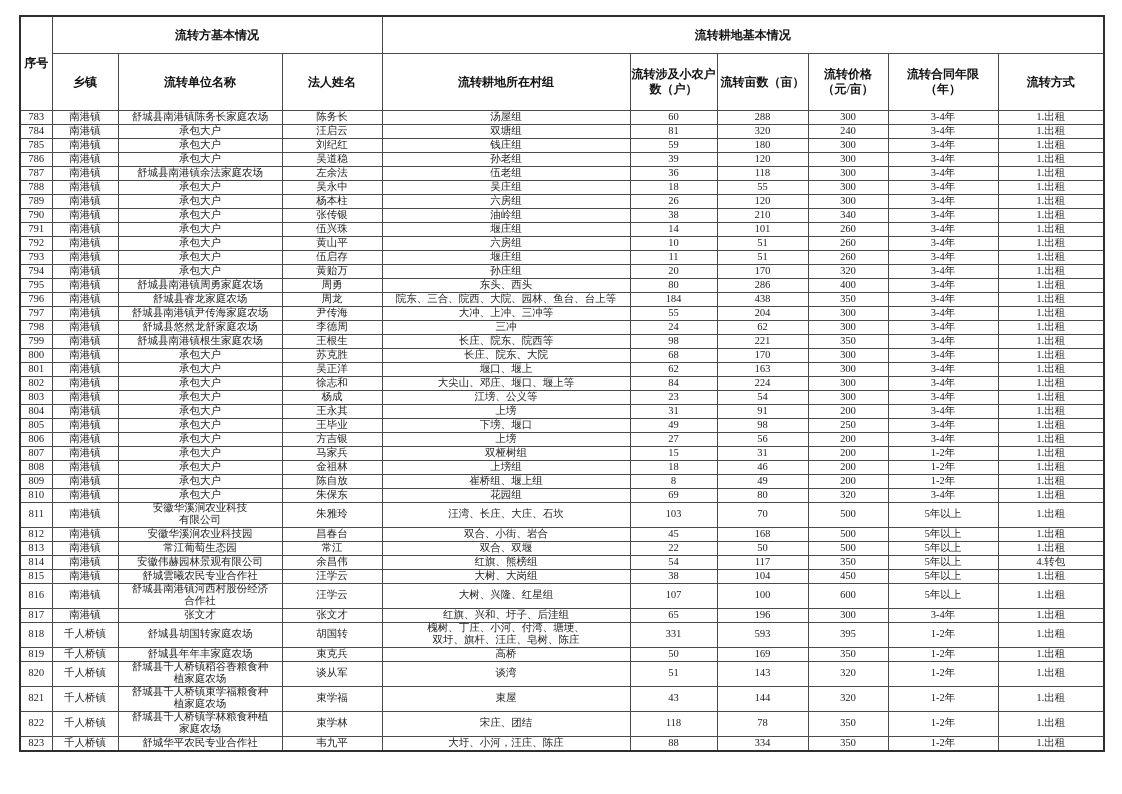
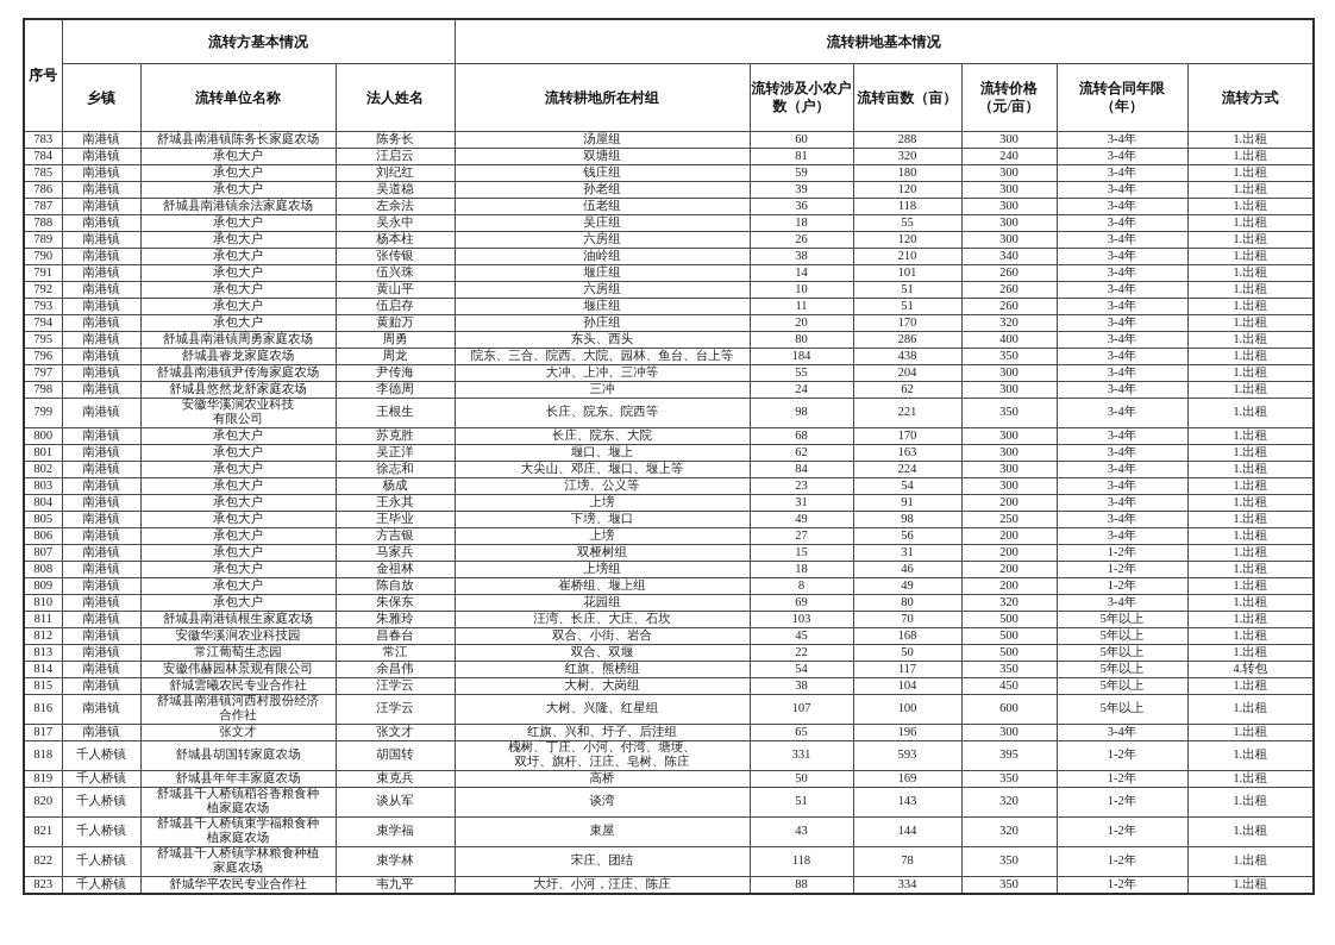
  序号	流转方基本情况	流转耕地基本情况
  乡镇	流转单位名称	法人姓名	流转耕地所在村组	流转涉及小农户 数（户）	流转亩数（亩）	流转价格 （元/亩）	流转合同年限（年）	流转方式
  783	南港镇	舒城县南港镇陈务长家庭农场	陈务长	汤屋组	60	288	300	3-4年	1.出租
  784	南港镇	承包大户	汪启云	双塘组	81	320	240	3-4年	1.出租
  785	南港镇	承包大户	刘纪红	钱庄组	59	180	300	3-4年	1.出租
  786	南港镇	承包大户	吴道稳	孙老组	39	120	300	3-4年	1.出租
  787	南港镇	舒城县南港镇余法家庭农场	左余法	伍老组	36	118	300	3-4年	1.出租
  788	南港镇	承包大户	吴永中	吴庄组	18	55	300	3-4年	1.出租
  789	南港镇	承包大户	杨本柱	六房组	26	120	300	3-4年	1.出租
  790	南港镇	承包大户	张传银	油岭组	38	210	340	3-4年	1.出租
  791	南港镇	承包大户	伍兴珠	堰庄组	14	101	260	3-4年	1.出租
  792	南港镇	承包大户	黄山平	六房组	10	51	260	3-4年	1.出租
  793	南港镇	承包大户	伍启存	堰庄组	11	51	260	3-4年	1.出租
  794	南港镇	承包大户	黄贻万	孙庄组	20	170	320	3-4年	1.出租
  795	南港镇	舒城县南港镇周勇家庭农场	周勇	东头、西头	80	286	400	3-4年	1.出租
  796	南港镇	舒城县睿龙家庭农场	周龙	院东、三合、院西、大院、园林、鱼台、台上等	184	438	350	3-4年	1.出租
  797	南港镇	舒城县南港镇尹传海家庭农场	尹传海	大冲、上冲、三冲等	55	204	300	3-4年	1.出租
  798	南港镇	舒城县悠然龙舒家庭农场	李德周	三冲	24	62	300	3-4年	1.出租
- 799	南港镇	舒城县南港镇根生家庭农场	王根生	长庄、院东、院西等	98	221	350	3-4年	1.出租
+ 799	南港镇	安徽华溪涧农业科技 有限公司	王根生	长庄、院东、院西等	98	221	350	3-4年	1.出租
  800	南港镇	承包大户	苏克胜	长庄、院东、大院	68	170	300	3-4年	1.出租
  801	南港镇	承包大户	吴正洋	堰口、堰上	62	163	300	3-4年	1.出租
  802	南港镇	承包大户	徐志和	大尖山、邓庄、堰口、堰上等	84	224	300	3-4年	1.出租
  803	南港镇	承包大户	杨成	江塝、公义等	23	54	300	3-4年	1.出租
  804	南港镇	承包大户	王永其	上塝	31	91	200	3-4年	1.出租
  805	南港镇	承包大户	王毕业	下塝、堰口	49	98	250	3-4年	1.出租
  806	南港镇	承包大户	方吉银	上塝	27	56	200	3-4年	1.出租
  807	南港镇	承包大户	马家兵	双桠树组	15	31	200	1-2年	1.出租
  808	南港镇	承包大户	金祖林	上塝组	18	46	200	1-2年	1.出租
  809	南港镇	承包大户	陈自放	崔桥组、堰上组	8	49	200	1-2年	1.出租
  810	南港镇	承包大户	朱保东	花园组	69	80	320	3-4年	1.出租
- 811	南港镇	安徽华溪涧农业科技 有限公司	朱雅玲	汪湾、长庄、大庄、石坎	103	70	500	5年以上	1.出租
+ 811	南港镇	舒城县南港镇根生家庭农场	朱雅玲	汪湾、长庄、大庄、石坎	103	70	500	5年以上	1.出租
  812	南港镇	安徽华溪涧农业科技园	昌春台	双合、小街、岩合	45	168	500	5年以上	1.出租
  813	南港镇	常江葡萄生态园	常江	双合、双堰	22	50	500	5年以上	1.出租
  814	南港镇	安徽伟赫园林景观有限公司	余昌伟	红旗、熊榜组	54	117	350	5年以上	4.转包
  815	南港镇	舒城雲曦农民专业合作社	汪学云	大树、大岗组	38	104	450	5年以上	1.出租
  816	南港镇	舒城县南港镇河西村股份经济 合作社	汪学云	大树、兴隆、红星组	107	100	600	5年以上	1.出租
  817	南港镇	张文才	张文才	红旗、兴和、圩子、后洼组	65	196	300	3-4年	1.出租
  818	千人桥镇	舒城县胡国转家庭农场	胡国转	槐树、丁庄、小河、付湾、塘埂、 双圩、旗杆、汪庄、皂树、陈庄	331	593	395	1-2年	1.出租
  819	千人桥镇	舒城县年年丰家庭农场	束克兵	高桥	50	169	350	1-2年	1.出租
  820	千人桥镇	舒城县千人桥镇稻谷香粮食种 植家庭农场	谈从军	谈湾	51	143	320	1-2年	1.出租
  821	千人桥镇	舒城县千人桥镇束学福粮食种 植家庭农场	束学福	束屋	43	144	320	1-2年	1.出租
  822	千人桥镇	舒城县千人桥镇学林粮食种植 家庭农场	束学林	宋庄、团结	118	78	350	1-2年	1.出租
  823	千人桥镇	舒城华平农民专业合作社	韦九平	大圩、小河，汪庄、陈庄	88	334	350	1-2年	1.出租
